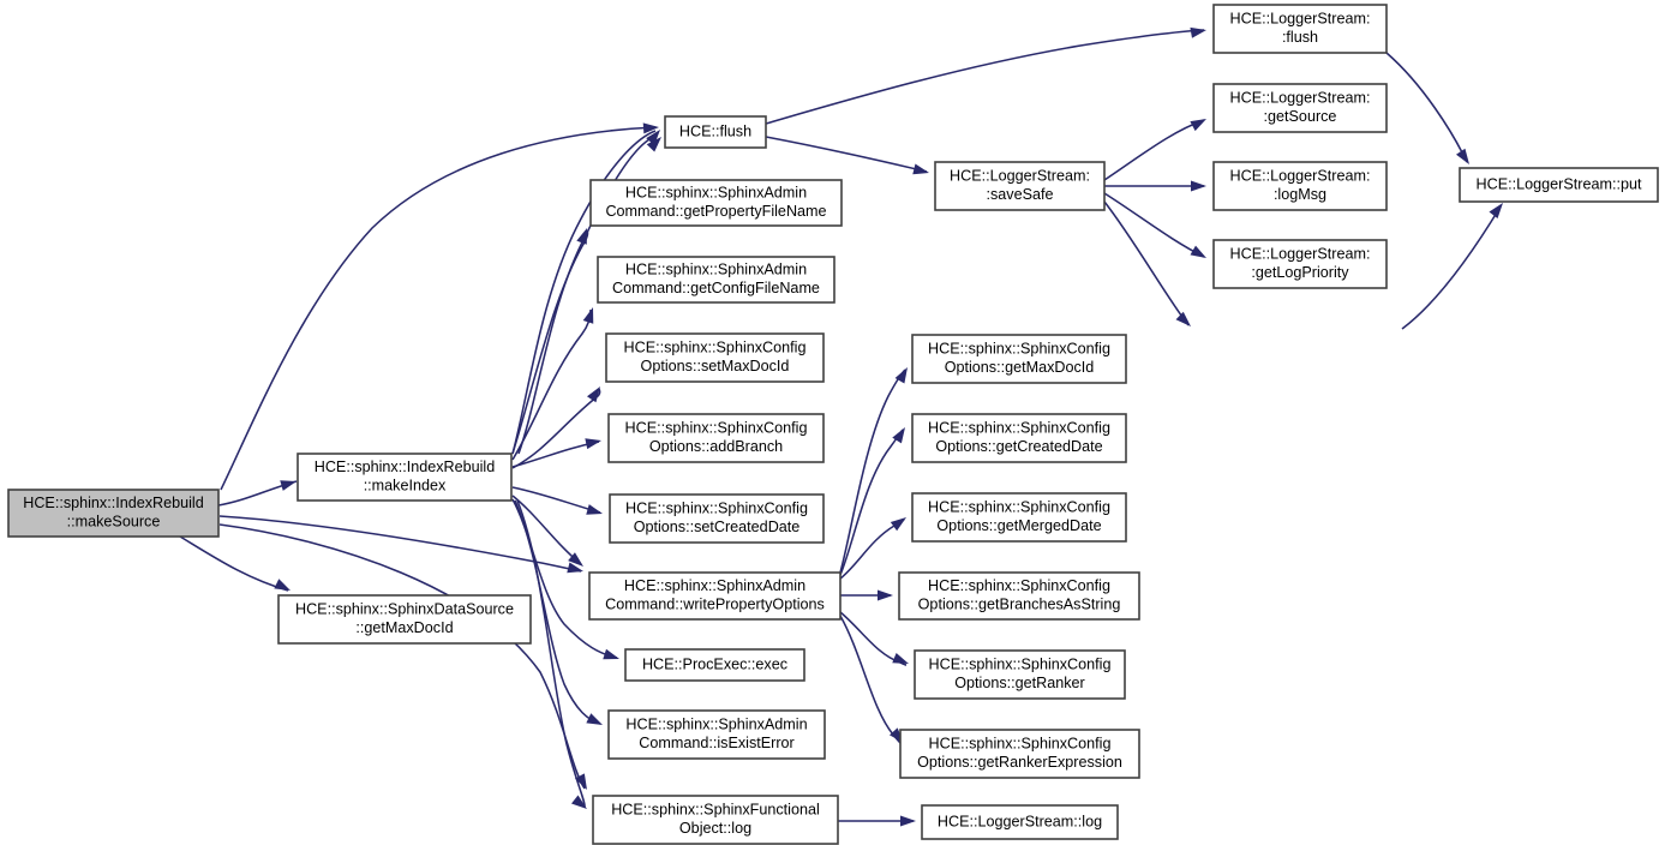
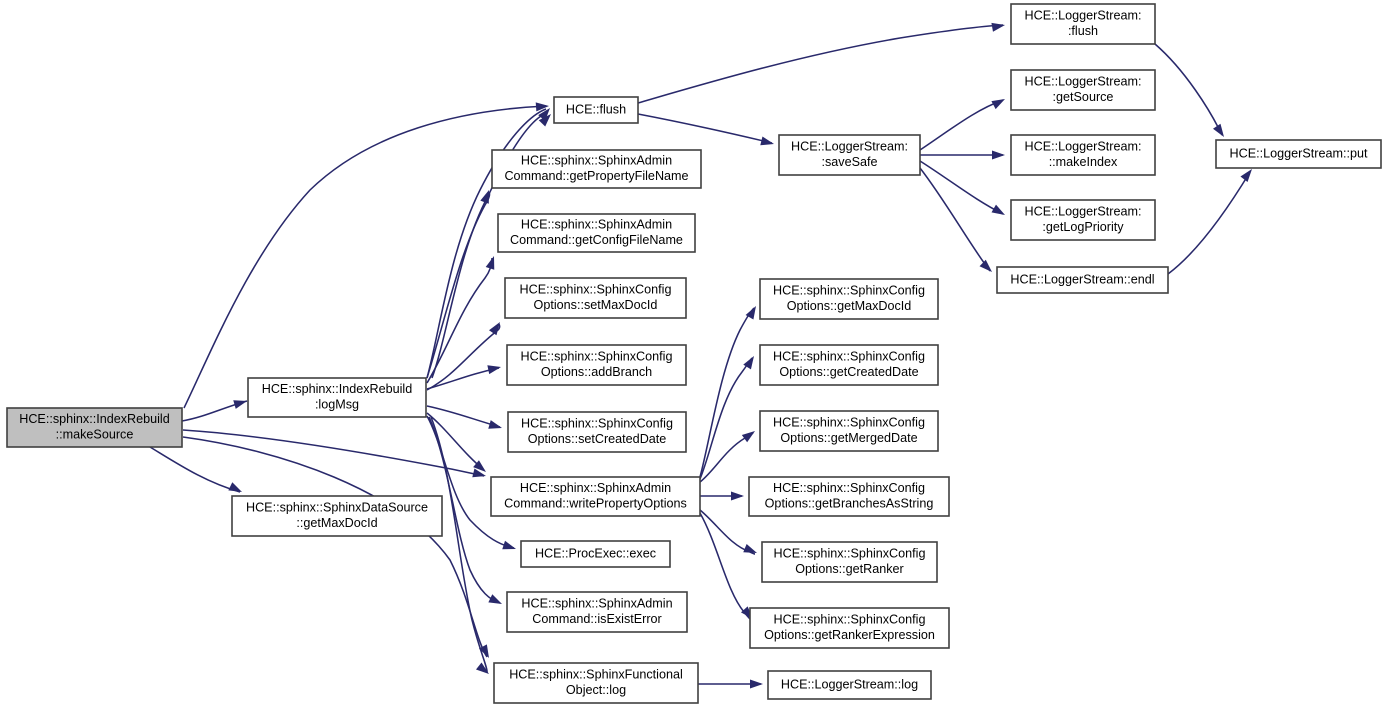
  HCE::sphinx::IndexRebuild
  ::makeSource
  HCE::sphinx::IndexRebuild
- ::makeIndex
+ :logMsg
  HCE::sphinx::SphinxDataSource
  ::getMaxDocId
  HCE::flush
  HCE::sphinx::SphinxAdmin
  Command::getPropertyFileName
  HCE::sphinx::SphinxAdmin
  Command::getConfigFileName
  HCE::sphinx::SphinxConfig
  Options::setMaxDocId
  HCE::sphinx::SphinxConfig
  Options::addBranch
  HCE::sphinx::SphinxConfig
  Options::setCreatedDate
  HCE::sphinx::SphinxAdmin
  Command::writePropertyOptions
  HCE::ProcExec::exec
  HCE::sphinx::SphinxAdmin
  Command::isExistError
  HCE::sphinx::SphinxFunctional
  Object::log
  HCE::LoggerStream:
  :saveSafe
  HCE::sphinx::SphinxConfig
  Options::getMaxDocId
  HCE::sphinx::SphinxConfig
  Options::getCreatedDate
  HCE::sphinx::SphinxConfig
  Options::getMergedDate
  HCE::sphinx::SphinxConfig
  Options::getBranchesAsString
  HCE::sphinx::SphinxConfig
  Options::getRanker
  HCE::sphinx::SphinxConfig
  Options::getRankerExpression
  HCE::LoggerStream::log
  HCE::LoggerStream:
  :flush
  HCE::LoggerStream:
  :getSource
  HCE::LoggerStream:
- :logMsg
+ ::makeIndex
  HCE::LoggerStream:
  :getLogPriority
+ HCE::LoggerStream::endl
  HCE::LoggerStream::put
